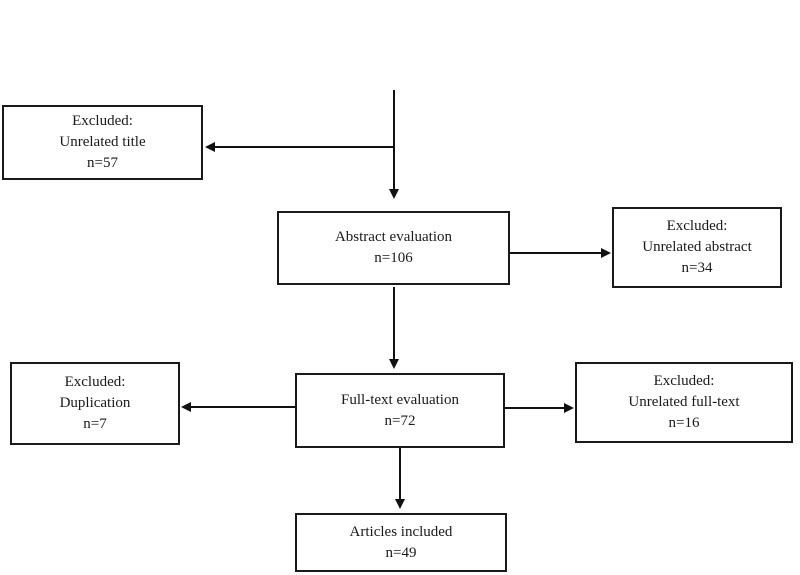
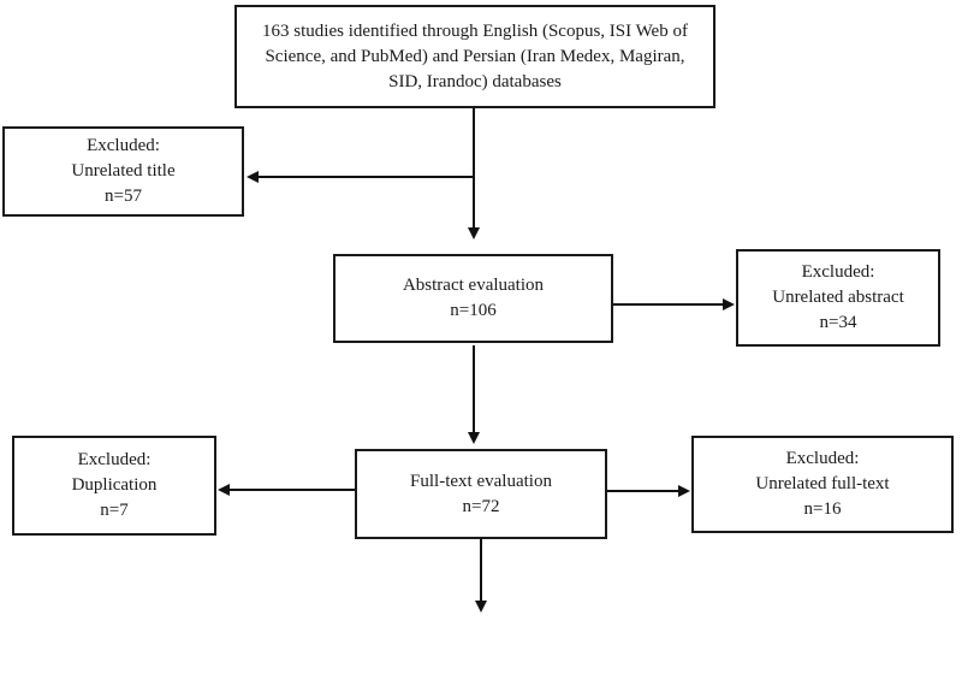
+ 163 studies identified through English (Scopus, ISI Web of
+ Science, and PubMed) and Persian (Iran Medex, Magiran,
+ SID, Irandoc) databases
  Excluded:
  Unrelated title
  n=57
  Abstract evaluation
  n=106
  Excluded:
  Unrelated abstract
  n=34
  Excluded:
  Duplication
  n=7
  Full-text evaluation
  n=72
  Excluded:
  Unrelated full-text
  n=16
- Articles included
- n=49
